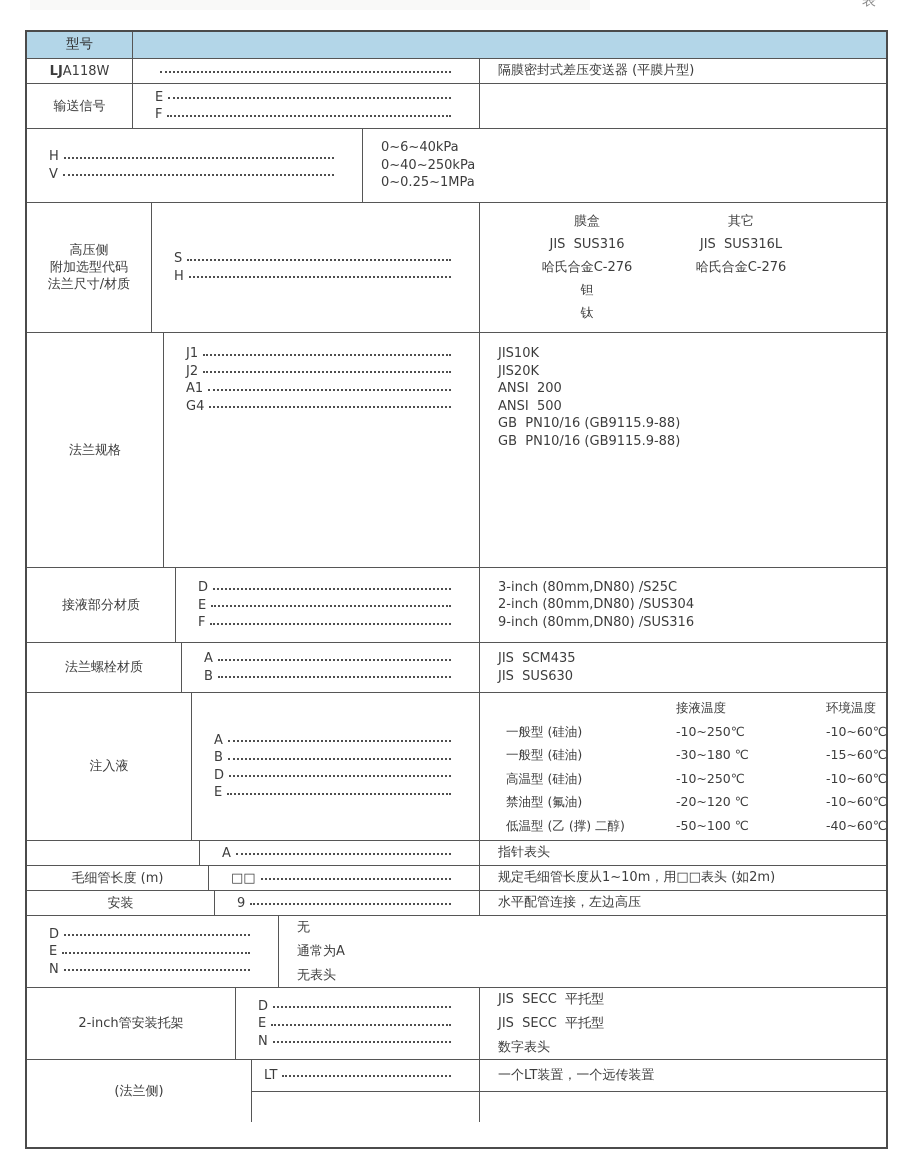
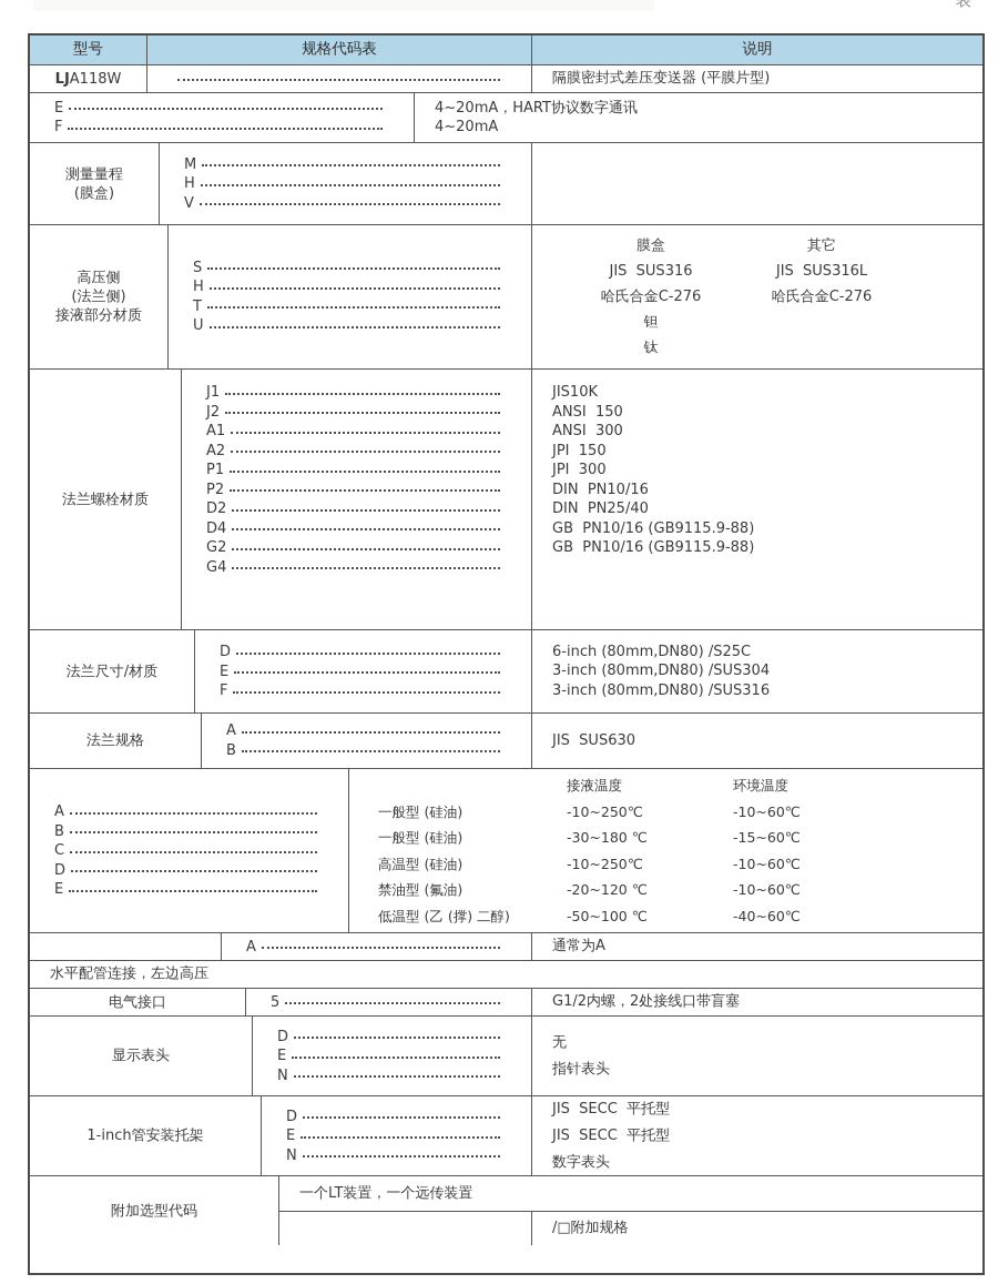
  表
  型号
+ 规格代码表
+ 说明
  LJA118W
  隔膜密封式差压变送器 (平膜片型)
- 输送信号
  E
  F
+ 4~20mA，HART协议数字通讯
+ 4~20mA
+ 测量量程
+ (膜盒)
+ M
  H
  V
- 0~6~40kPa
- 0~40~250kPa
- 0~0.25~1MPa
  高压侧
- 附加选型代码
+ (法兰侧)
- 法兰尺寸/材质
+ 接液部分材质
  S
  H
+ T
+ U
  膜盒
  其它
  JIS SUS316
  JIS SUS316L
  哈氏合金C-276
  哈氏合金C-276
  钽
  钛
- 法兰规格
+ 法兰螺栓材质
  J1
  J2
  A1
+ A2
+ P1
+ P2
+ D2
+ D4
+ G2
  G4
  JIS10K
- JIS20K
- ANSI 200
+ ANSI 150
- ANSI 500
+ ANSI 300
+ JPI 150
+ JPI 300
+ DIN PN10/16
+ DIN PN25/40
  GB PN10/16 (GB9115.9-88)
  GB PN10/16 (GB9115.9-88)
- 接液部分材质
+ 法兰尺寸/材质
  D
  E
  F
- 3-inch (80mm,DN80) /S25C
+ 6-inch (80mm,DN80) /S25C
- 2-inch (80mm,DN80) /SUS304
+ 3-inch (80mm,DN80) /SUS304
- 9-inch (80mm,DN80) /SUS316
+ 3-inch (80mm,DN80) /SUS316
- 法兰螺栓材质
+ 法兰规格
  A
  B
- JIS SCM435
  JIS SUS630
- 注入液
  A
  B
+ C
  D
  E
  接液温度
  环境温度
  一般型 (硅油)
  -10~250℃
  -10~60℃
  一般型 (硅油)
  -30~180 ℃
  -15~60℃
  高温型 (硅油)
  -10~250℃
  -10~60℃
  禁油型 (氟油)
  -20~120 ℃
  -10~60℃
  低温型 (乙 (撑) 二醇)
  -50~100 ℃
  -40~60℃
  A
- 指针表头
+ 通常为A
- 毛细管长度 (m)
- □□
- 规定毛细管长度从1~10m，用□□表头 (如2m)
- 安装
- 9
  水平配管连接，左边高压
+ 电气接口
+ 5
+ G1/2内螺，2处接线口带盲塞
+ 显示表头
  D
  E
  N
  无
- 通常为A
+ 指针表头
- 无表头
- 2-inch管安装托架
+ 1-inch管安装托架
  D
  E
  N
  JIS SECC 平托型
  JIS SECC 平托型
  数字表头
- (法兰侧)
+ 附加选型代码
- LT
  一个LT装置，一个远传装置
+ /□附加规格
